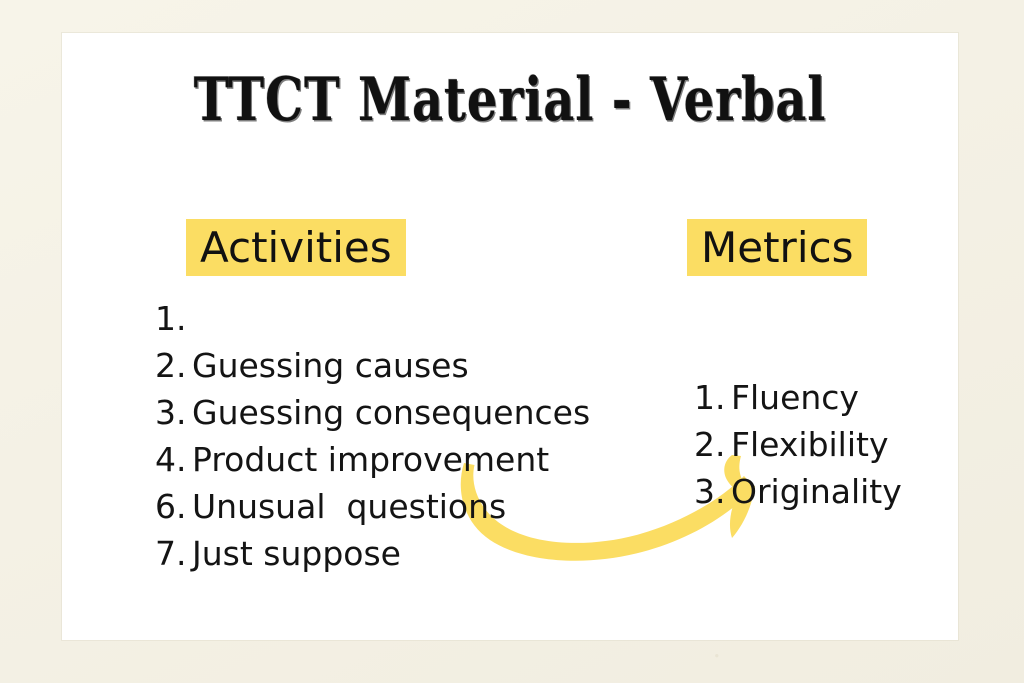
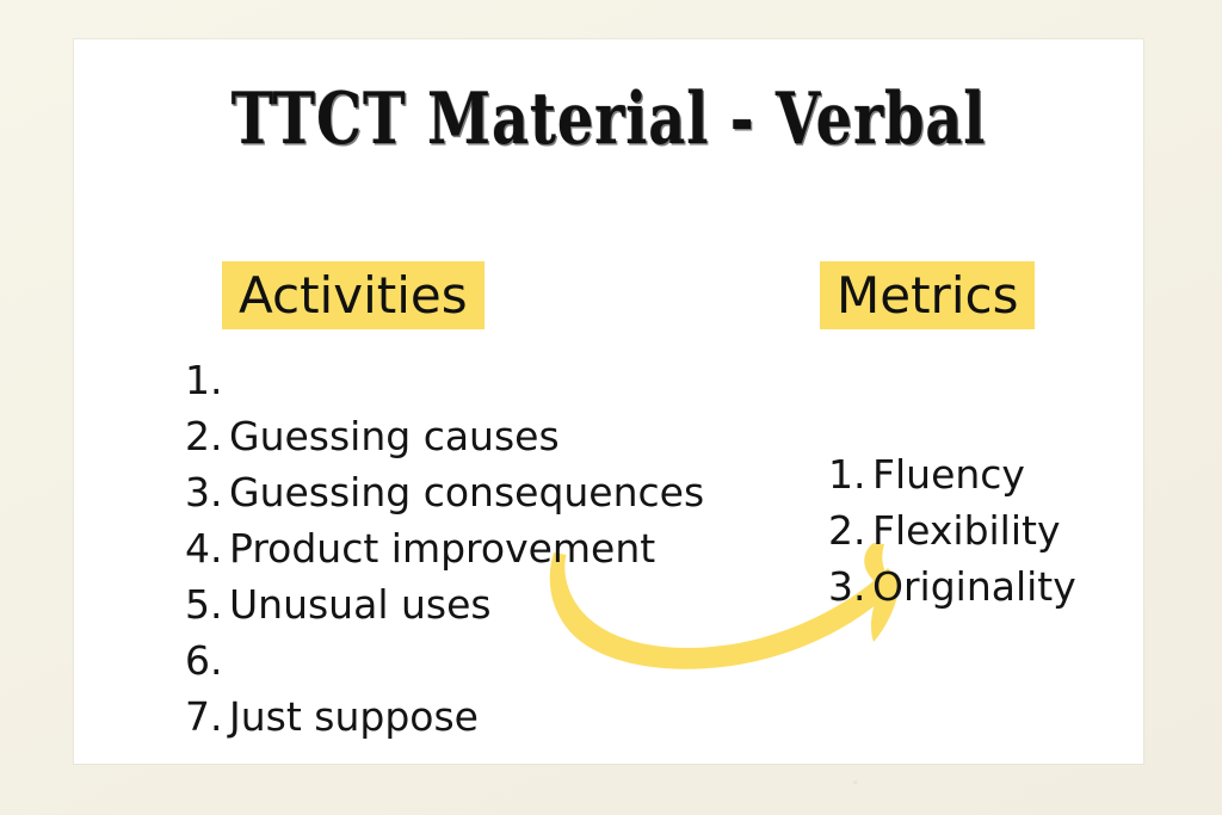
  TTCT Material - Verbal
  Activities
  1.
  2.
  Guessing causes
  3.
  Guessing consequences
  4.
  Product improvement
+ 5.
+ Unusual uses
  6.
- Unusual questions
  7.
  Just suppose
  Metrics
  1.
  Fluency
  2.
  Flexibility
  3.
  Originality
